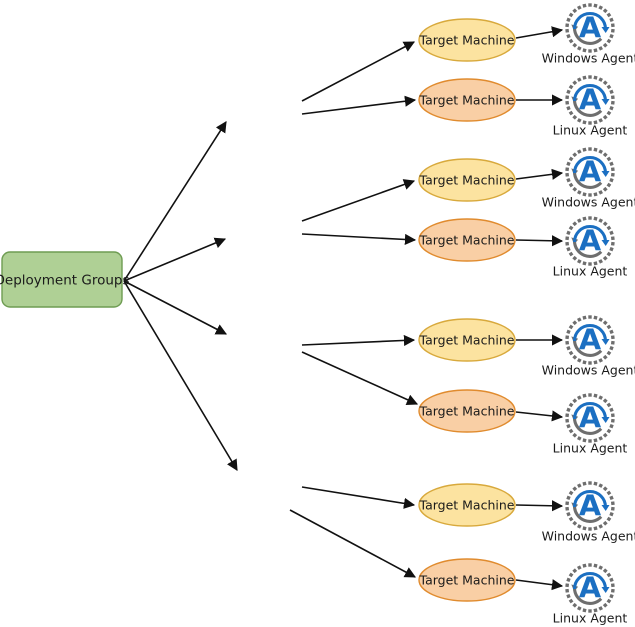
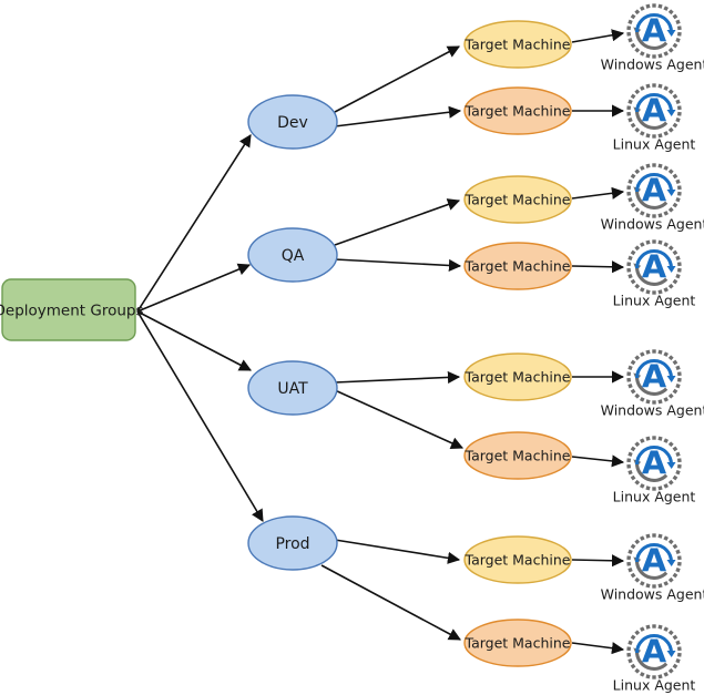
  eployment Groups
+ Dev
+ QA
+ UAT
+ Prod
  Target Machine
  Target Machine
  Target Machine
  Target Machine
  Target Machine
  Target Machine
  Target Machine
  Target Machine
  A
  Windows Agen
  A
  Linux Agent
  A
  Windows Agen
  A
  Linux Agent
  A
  Windows Agen
  A
  Linux Agent
  A
  Windows Agen
  A
  Linux Agent
